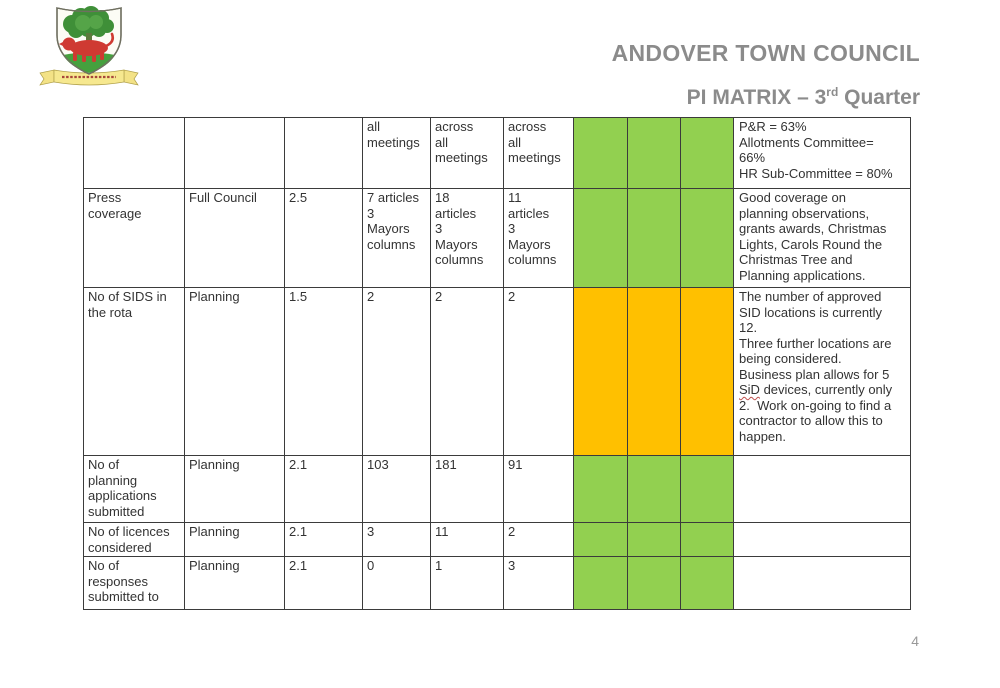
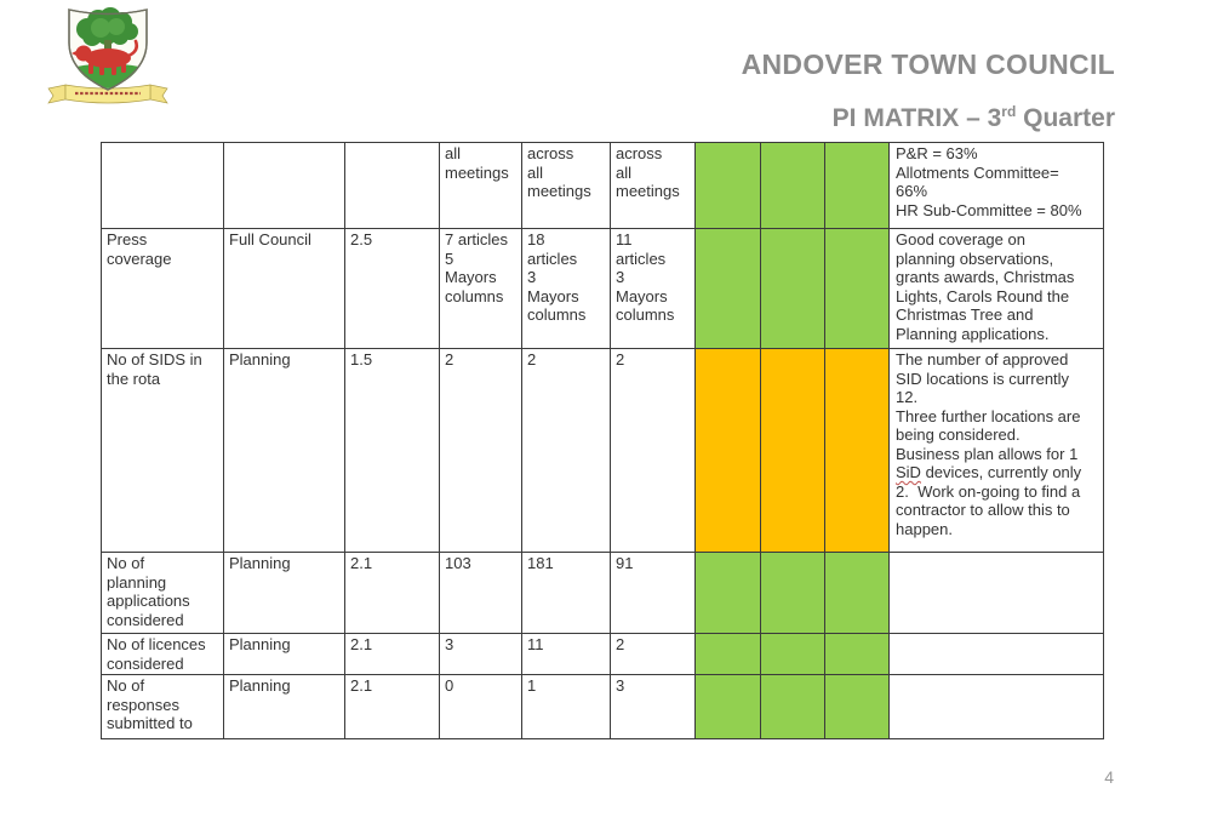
  ANDOVER TOWN COUNCIL
  PI MATRIX – 3rd Quarter
  			all meetings	across all meetings	across all meetings				P&R = 63% Allotments Committee= 66% HR Sub-Committee = 80%
- Press coverage	Full Council	2.5	7 articles 3 Mayors columns	18 articles 3 Mayors columns	11 articles 3 Mayors columns				Good coverage on planning observations, grants awards, Christmas Lights, Carols Round the Christmas Tree and Planning applications.
+ Press coverage	Full Council	2.5	7 articles 5 Mayors columns	18 articles 3 Mayors columns	11 articles 3 Mayors columns				Good coverage on planning observations, grants awards, Christmas Lights, Carols Round the Christmas Tree and Planning applications.
- No of SIDS in the rota	Planning	1.5	2	2	2				The number of approved SID locations is currently 12. Three further locations are being considered. Business plan allows for 5 SiD devices, currently only 2. Work on-going to find a contractor to allow this to happen.
+ No of SIDS in the rota	Planning	1.5	2	2	2				The number of approved SID locations is currently 12. Three further locations are being considered. Business plan allows for 1 SiD devices, currently only 2. Work on-going to find a contractor to allow this to happen.
- No of planning applications submitted	Planning	2.1	103	181	91
+ No of planning applications considered	Planning	2.1	103	181	91
  No of licences considered	Planning	2.1	3	11	2
  No of responses submitted to	Planning	2.1	0	1	3
  4
